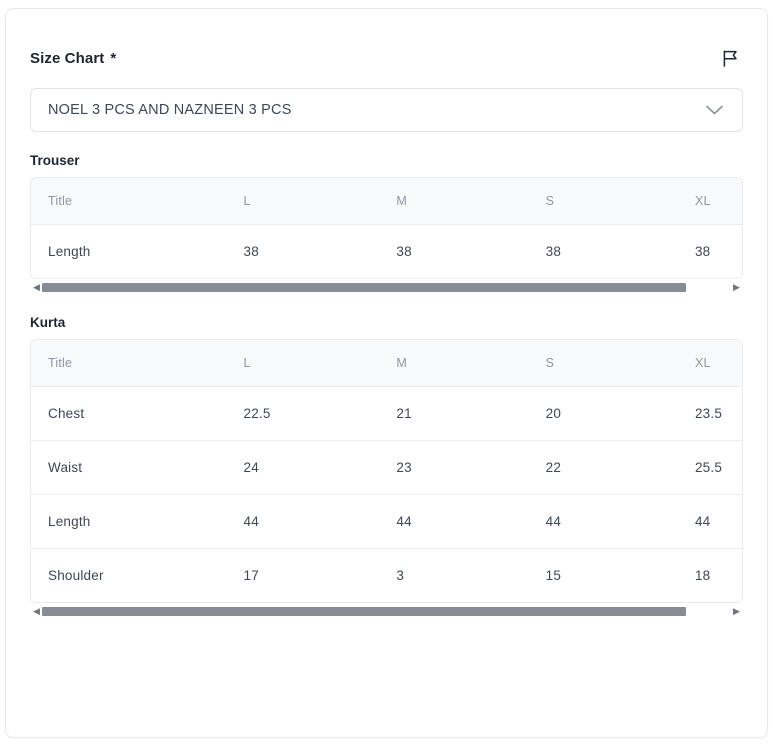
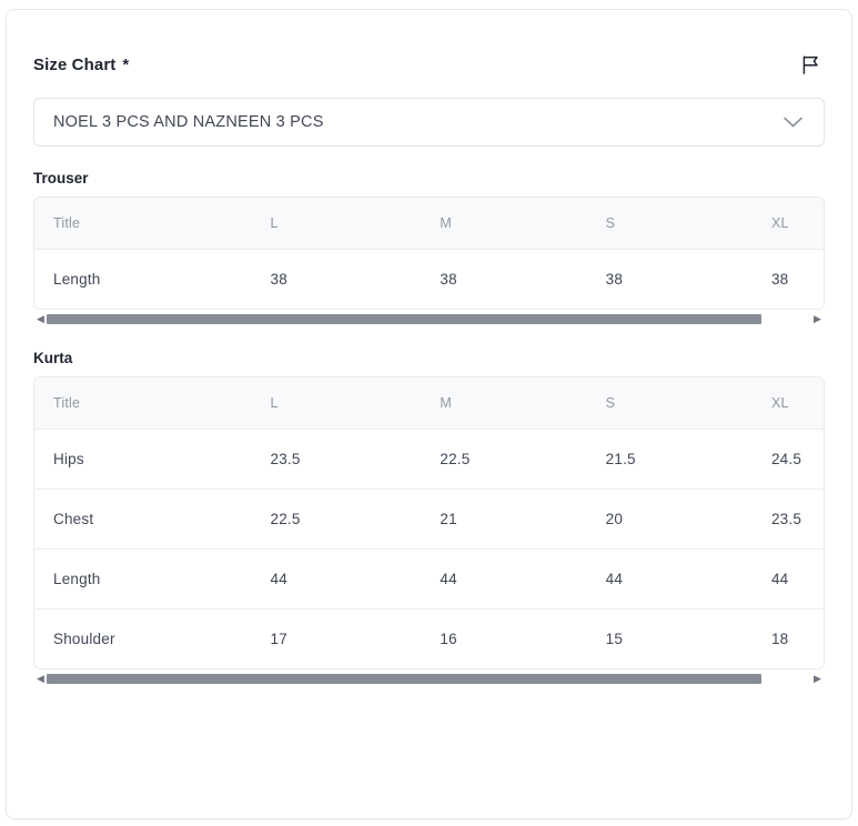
  Size Chart *
  NOEL 3 PCS AND NAZNEEN 3 PCS
  Trouser
  Title	L	M	S	XL
  Length	38	38	38	38
  ◀
  ▶
  Kurta
  Title	L	M	S	XL
+ Hips	23.5	22.5	21.5	24.5
  Chest	22.5	21	20	23.5
- Waist	24	23	22	25.5
  Length	44	44	44	44
- Shoulder	17	3	15	18
+ Shoulder	17	16	15	18
  ◀
  ▶
